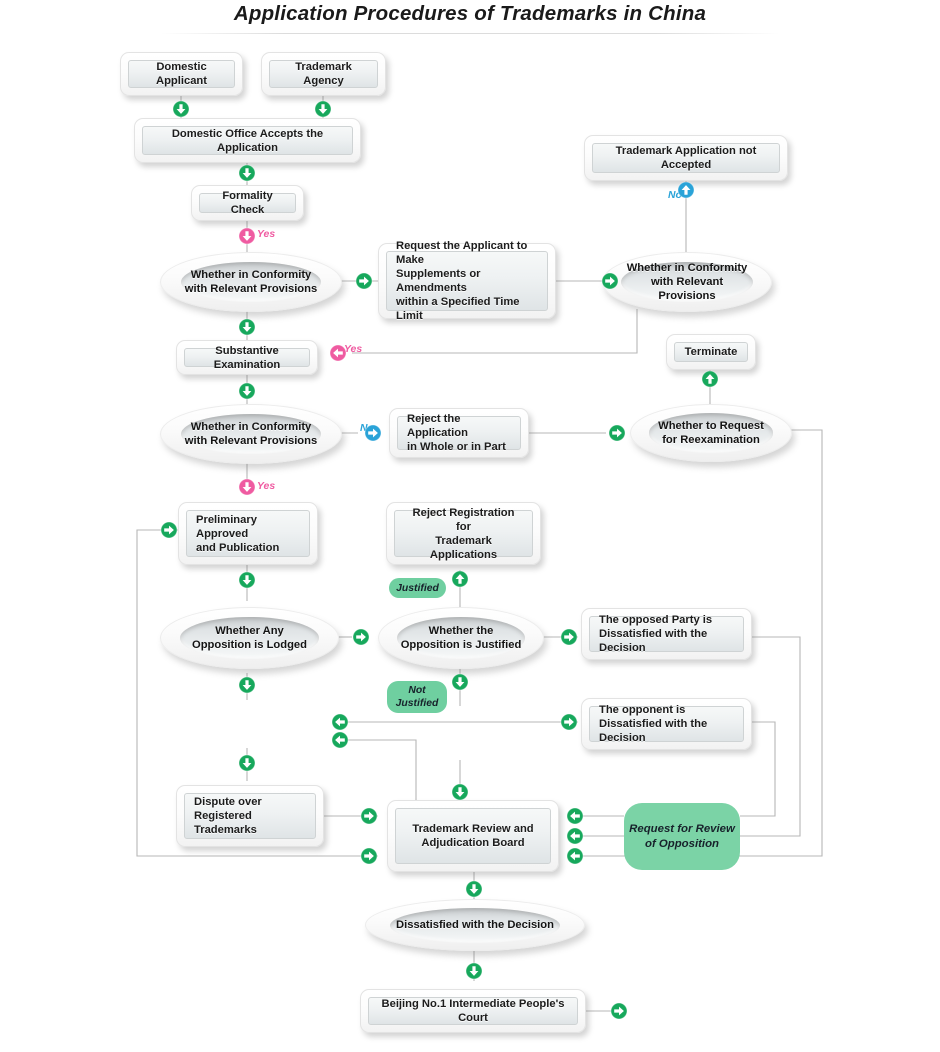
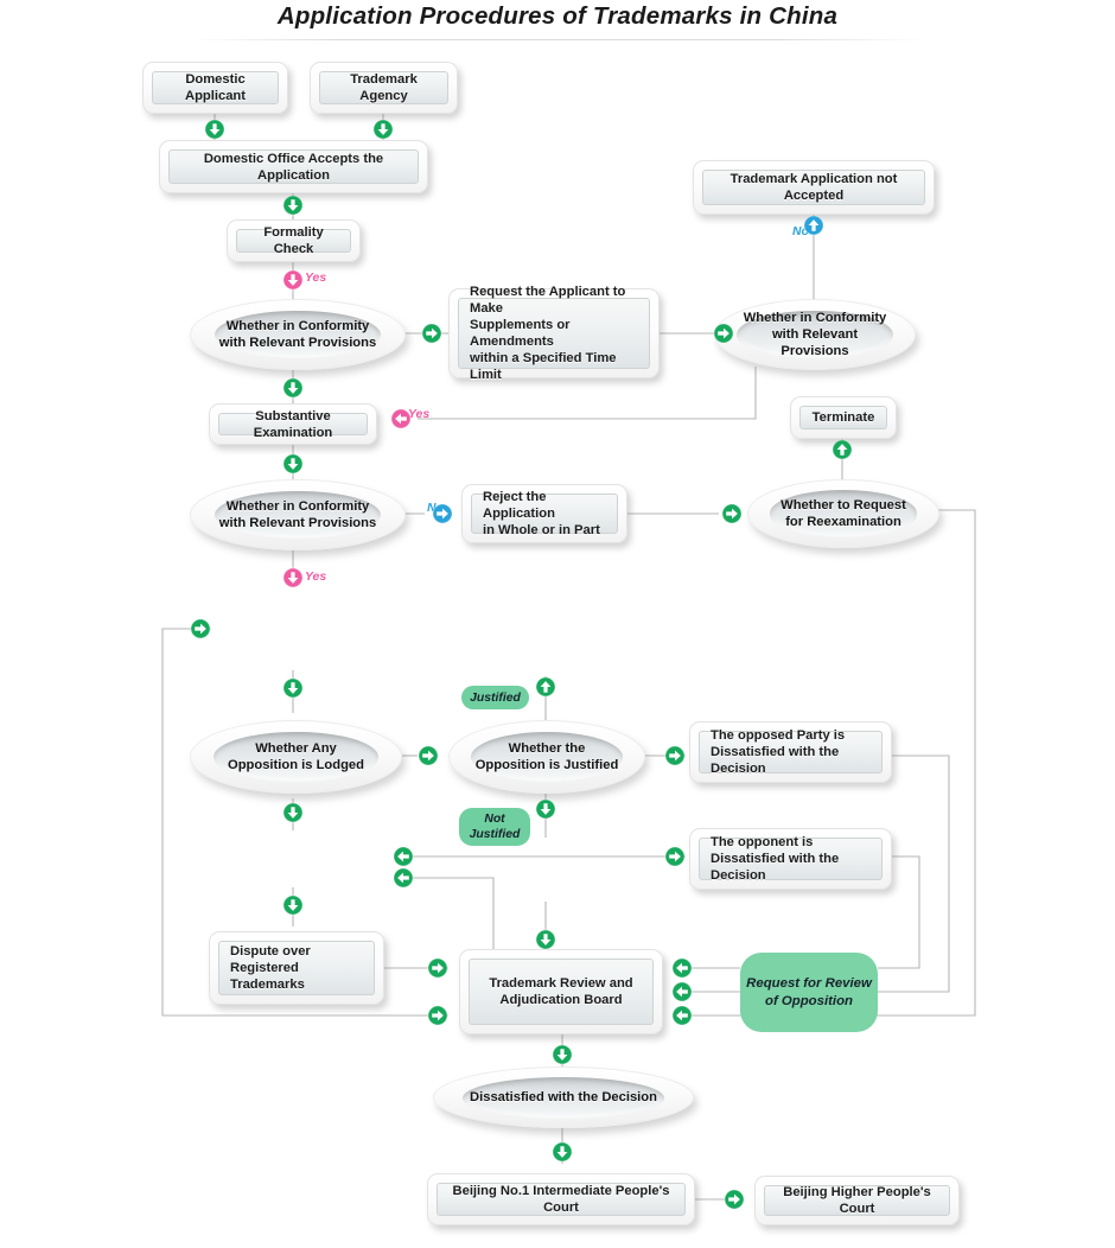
  Application Procedures of Trademarks in China
  Domestic Applicant
  Trademark Agency
  Domestic Office Accepts the Application
  Formality Check
  Whether in Conformity
  with Relevant Provisions
  Request the Applicant to Make
  Supplements or Amendments
  within a Specified Time Limit
  Trademark Application not Accepted
  Whether in Conformity
  with Relevant Provisions
  Substantive Examination
  Terminate
  Whether in Conformity
  with Relevant Provisions
  Reject the Application
  in Whole or in Part
  Whether to Request
  for Reexamination
- Preliminary Approved
- and Publication
- Reject Registration for
- Trademark Applications
  Whether Any
  Opposition is Lodged
  Whether the
  Opposition is Justified
  The opposed Party is
  Dissatisfied with the Decision
  The opponent is
  Dissatisfied with the Decision
  Dispute over
  Registered Trademarks
  Trademark Review and
  Adjudication Board
  Request for Review
  of Opposition
  Dissatisfied with the Decision
  Beijing No.1 Intermediate People's Court
+ Beijing Higher People's Court
  Justified
  Not
  Justified
  Yes
  No
  Yes
  Yes
